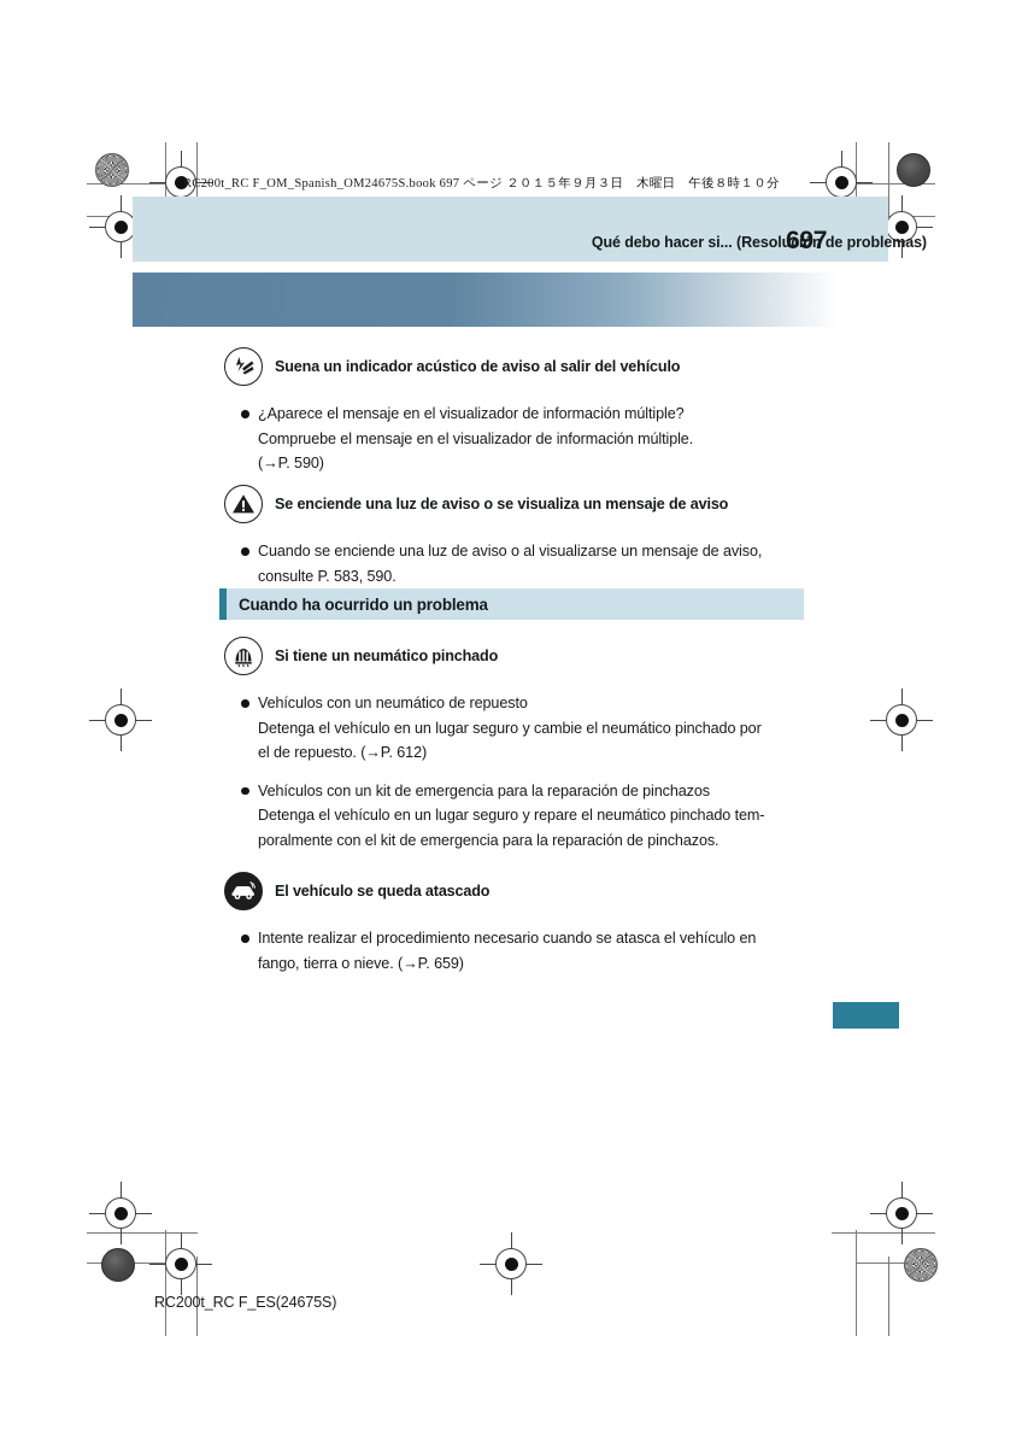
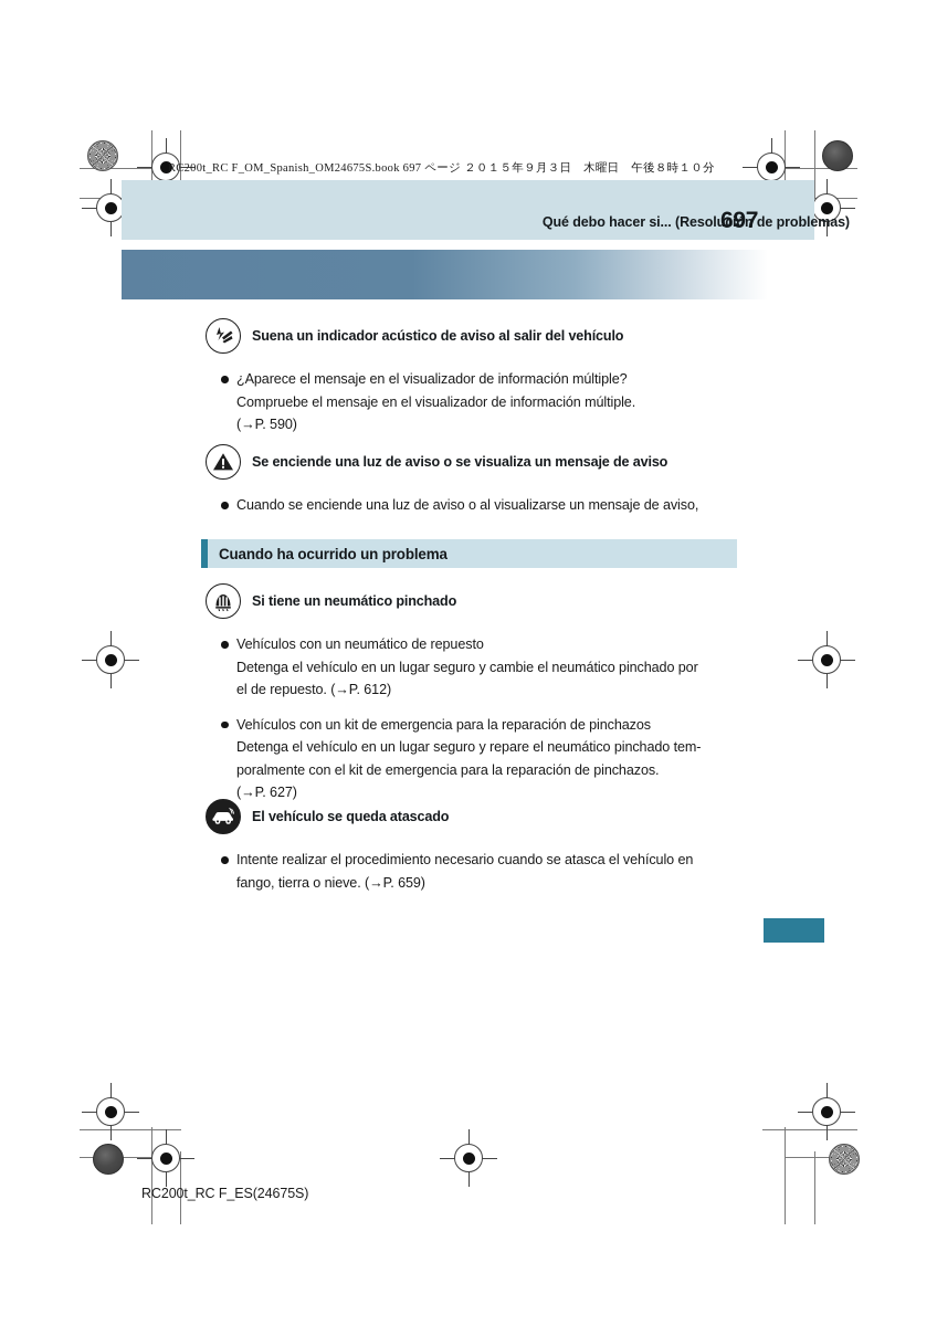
  RC200t_RC F_OM_Spanish_OM24675S.book 697 ページ ２０１５年９月３日 木曜日 午後８時１０分
  Qué debo hacer si... (Resolución de problemas)
  697
  Suena un indicador acústico de aviso al salir del vehículo
  ¿Aparece el mensaje en el visualizador de información múltiple?
  Compruebe el mensaje en el visualizador de información múltiple.
  (→P. 590)
  Se enciende una luz de aviso o se visualiza un mensaje de aviso
  Cuando se enciende una luz de aviso o al visualizarse un mensaje de aviso,
- consulte P. 583, 590.
  Cuando ha ocurrido un problema
  Si tiene un neumático pinchado
  Vehículos con un neumático de repuesto
  Detenga el vehículo en un lugar seguro y cambie el neumático pinchado por
  el de repuesto. (→P. 612)
  Vehículos con un kit de emergencia para la reparación de pinchazos
  Detenga el vehículo en un lugar seguro y repare el neumático pinchado tem-
  poralmente con el kit de emergencia para la reparación de pinchazos.
+ (→P. 627)
  El vehículo se queda atascado
  Intente realizar el procedimiento necesario cuando se atasca el vehículo en
  fango, tierra o nieve. (→P. 659)
  RC200t_RC F_ES(24675S)
